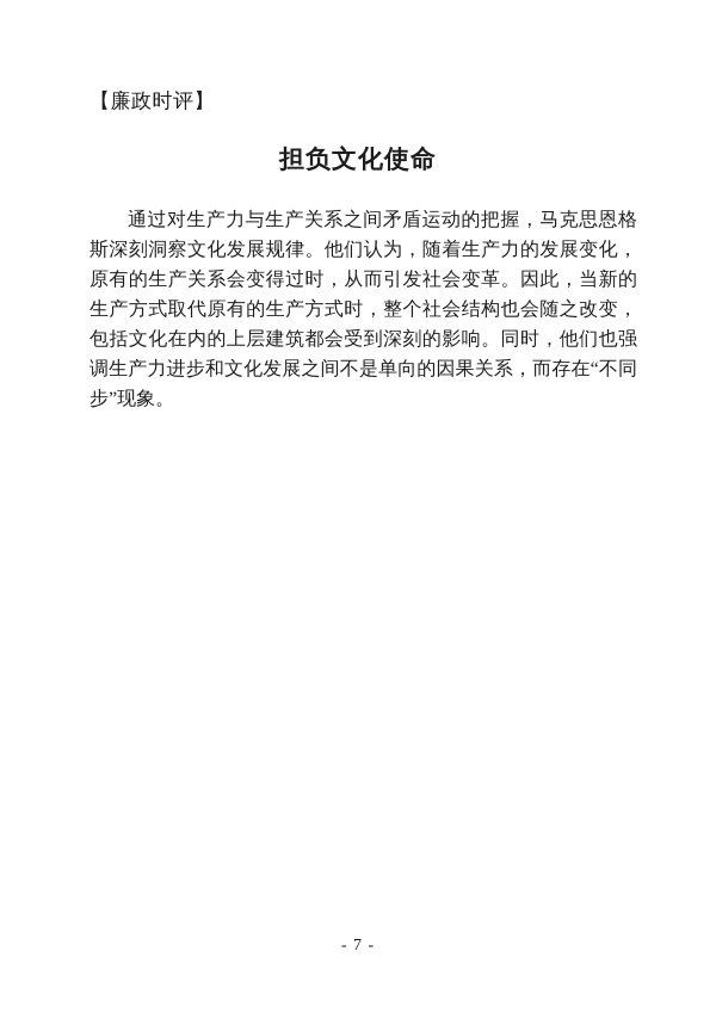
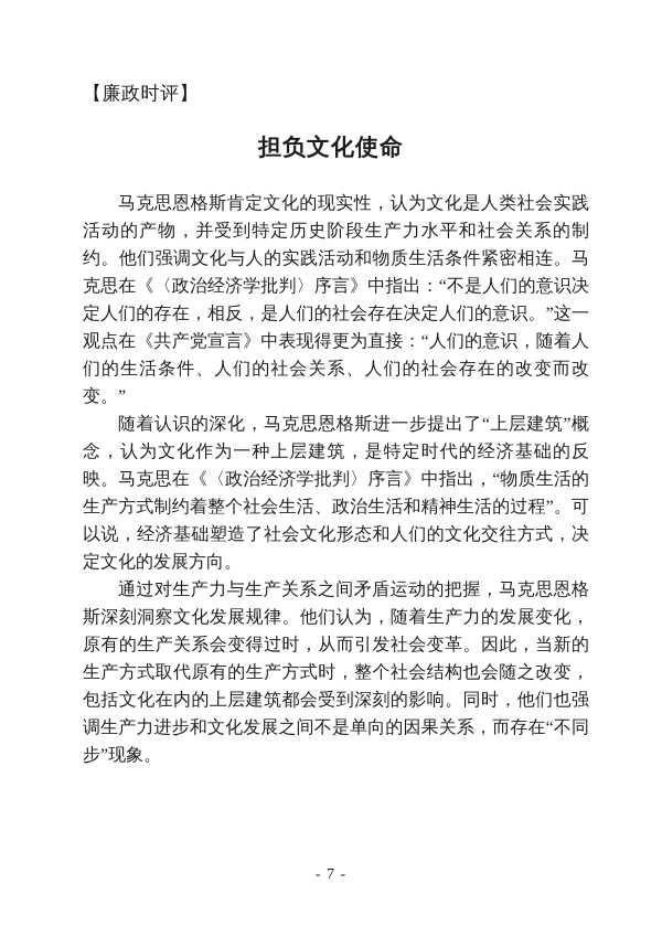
  【廉政时评】
  担负文化使命
+ 马克思恩格斯肯定文化的现实性，认为文化是人类社会实践活动的产物，并受到特定历史阶段生产力水平和社会关系的制约。他们强调文化与人的实践活动和物质生活条件紧密相连。马克思在《〈政治经济学批判〉序言》中指出：“不是人们的意识决定人们的存在，相反，是人们的社会存在决定人们的意识。”这一观点在《共产党宣言》中表现得更为直接：“人们的意识，随着人们的生活条件、人们的社会关系、人们的社会存在的改变而改变。”
+ 随着认识的深化，马克思恩格斯进一步提出了“上层建筑”概念，认为文化作为一种上层建筑，是特定时代的经济基础的反映。马克思在《〈政治经济学批判〉序言》中指出，“物质生活的生产方式制约着整个社会生活、政治生活和精神生活的过程”。可以说，经济基础塑造了社会文化形态和人们的文化交往方式，决定文化的发展方向。
  通过对生产力与生产关系之间矛盾运动的把握，马克思恩格斯深刻洞察文化发展规律。他们认为，随着生产力的发展变化，原有的生产关系会变得过时，从而引发社会变革。因此，当新的生产方式取代原有的生产方式时，整个社会结构也会随之改变，包括文化在内的上层建筑都会受到深刻的影响。同时，他们也强调生产力进步和文化发展之间不是单向的因果关系，而存在“不同步”现象。
  - 7 -
